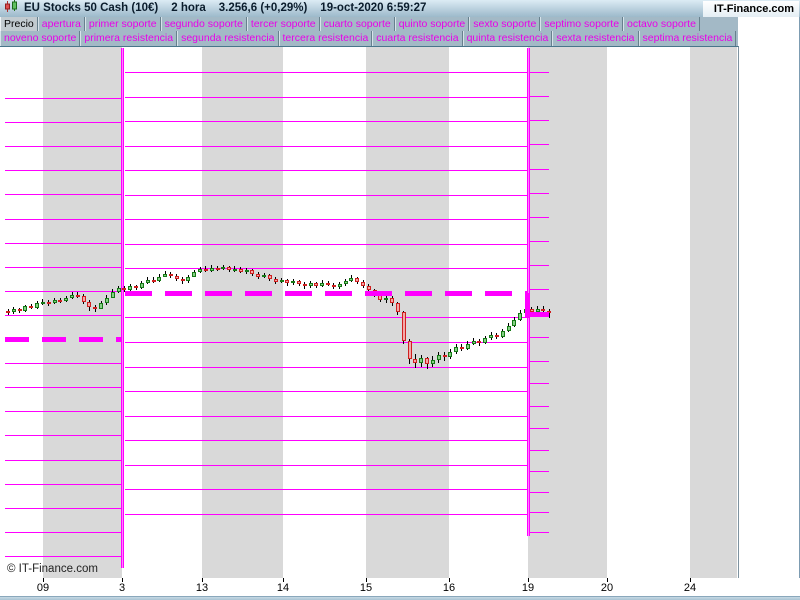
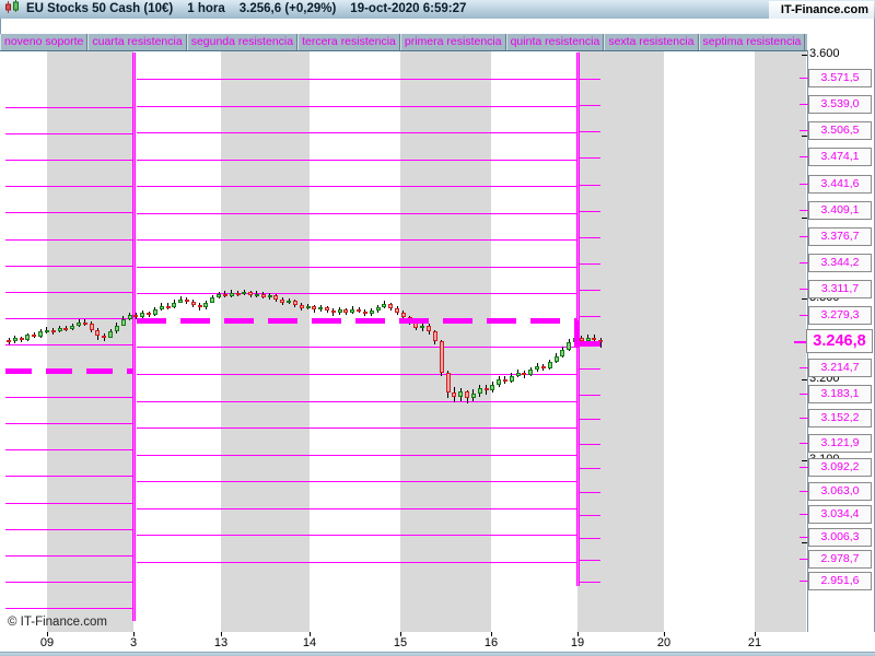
- EU Stocks 50 Cash (10€) 2 hora 3.256,6 (+0,29%) 19-oct-2020 6:59:27
+ EU Stocks 50 Cash (10€) 1 hora 3.256,6 (+0,29%) 19-oct-2020 6:59:27
  IT-Finance.com
- Precio
- apertura
- primer soporte
- segundo soporte
- tercer soporte
- cuarto soporte
- quinto soporte
- sexto soporte
- septimo soporte
- octavo soporte
  noveno soporte
- primera resistencia
+ cuarta resistencia
  segunda resistencia
  tercera resistencia
- cuarta resistencia
+ primera resistencia
  quinta resistencia
  sexta resistencia
  septima resistencia
  © IT-Finance.com
+ 3.600
+ 3.200
+ 3.571,5
+ 3.539,0
+ 3.506,5
+ 3.474,1
+ 3.441,6
+ 3.409,1
+ 3.376,7
+ 3.344,2
+ 3.311,7
+ 3.279,3
+ 3.214,7
+ 3.183,1
+ 3.152,2
+ 3.121,9
+ 3.092,2
+ 3.063,0
+ 3.034,4
+ 3.006,3
+ 2.978,7
+ 2.951,6
+ 3.246,8
  09
  3
  13
  14
  15
  16
  19
  20
- 24
+ 21
